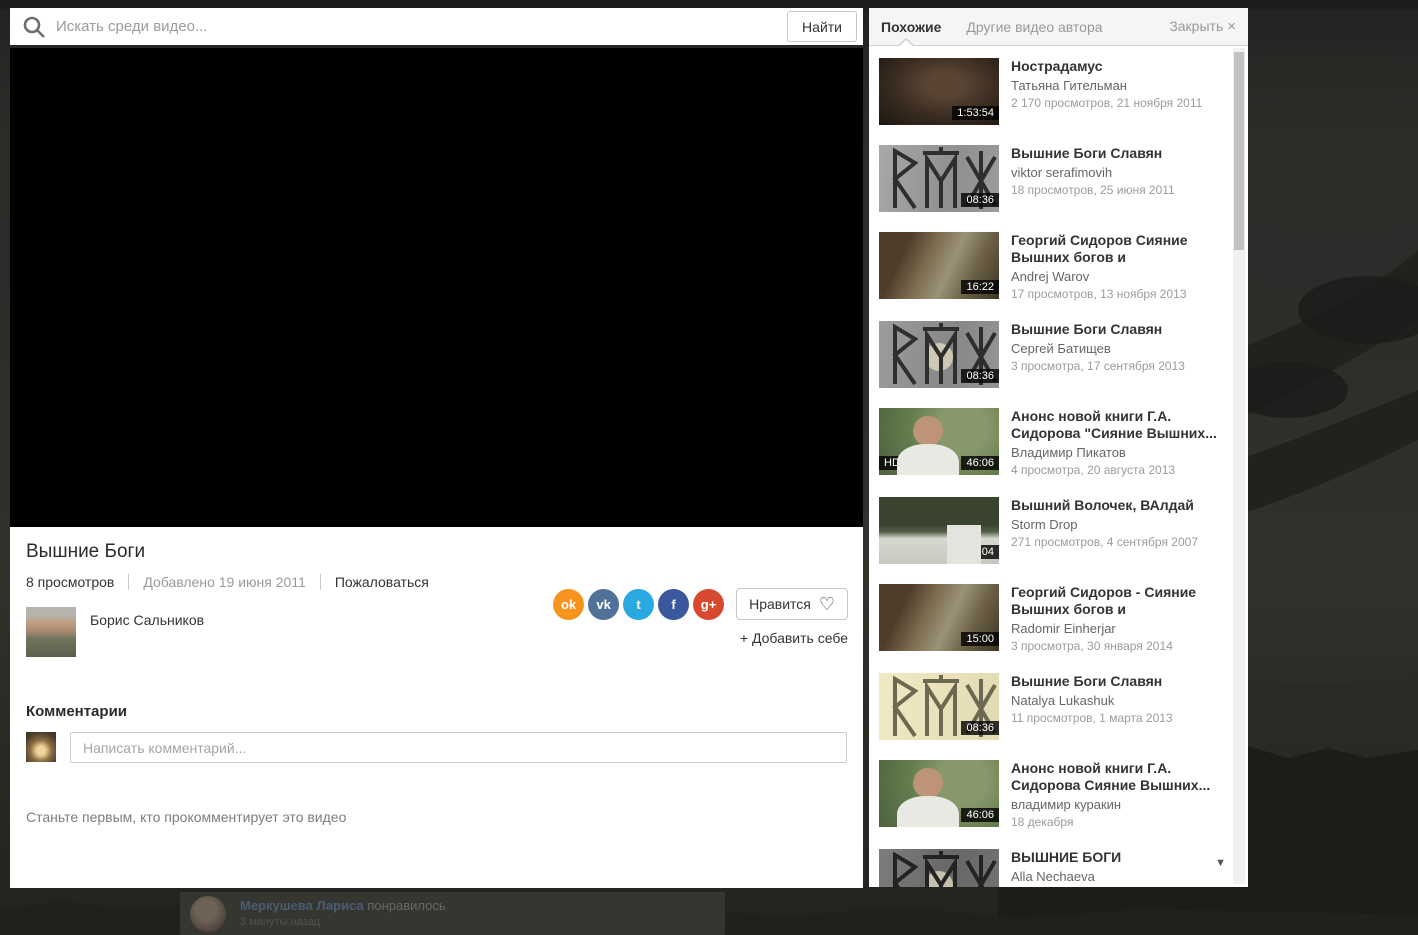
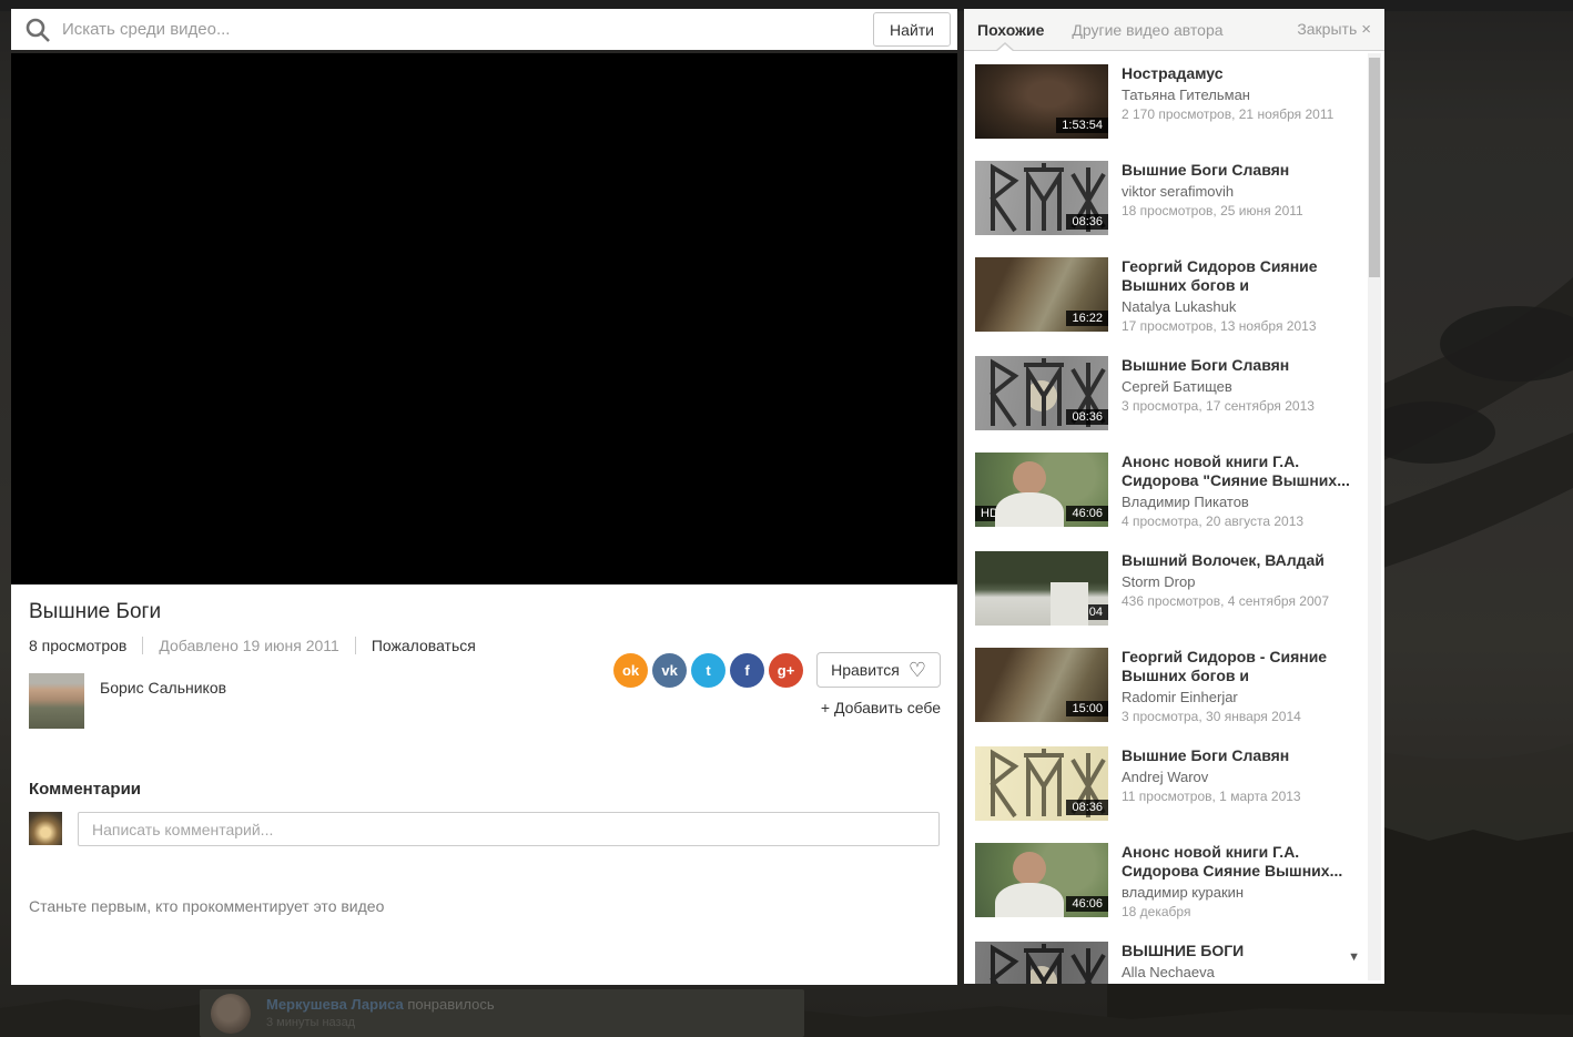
  Меркушева Лариса понравилось
  3 минуты назад
  Искать среди видео...
  Найти
  Вышние Боги
  8 просмотров
  Добавлено 19 июня 2011
  Пожаловаться
  Борис Сальников
  ok
  vk
  t
  f
  g+
  Нравится
  ♡
  + Добавить себе
  Комментарии
  Написать комментарий...
  Станьте первым, кто прокомментирует это видео
  Похожие
  Другие видео автора
  Закрыть ×
  1:53:54
  Нострадамус
  Татьяна Гительман
  2 170 просмотров, 21 ноября 2011
  08:36
  Вышние Боги Славян
  viktor serafimovih
  18 просмотров, 25 июня 2011
  16:22
  Георгий Сидоров Сияние Вышних богов и
- Andrej Warov
+ Natalya Lukashuk
  17 просмотров, 13 ноября 2013
  08:36
  Вышние Боги Славян
  Сергей Батищев
  3 просмотра, 17 сентября 2013
  HD
  46:06
  Анонс новой книги Г.А. Сидорова "Сияние Вышних...
  Владимир Пикатов
  4 просмотра, 20 августа 2013
  Вышний Волочек, ВАлдай
  Storm Drop
- 271 просмотров, 4 сентября 2007
+ 436 просмотров, 4 сентября 2007
  15:00
  Георгий Сидоров - Сияние Вышних богов и
  Radomir Einherjar
  3 просмотра, 30 января 2014
  08:36
  Вышние Боги Славян
- Natalya Lukashuk
+ Andrej Warov
  11 просмотров, 1 марта 2013
  46:06
  Анонс новой книги Г.А. Сидорова Сияние Вышних...
  владимир куракин
  18 декабря
  ВЫШНИЕ БОГИ
  Alla Nechaeva
  ▼
